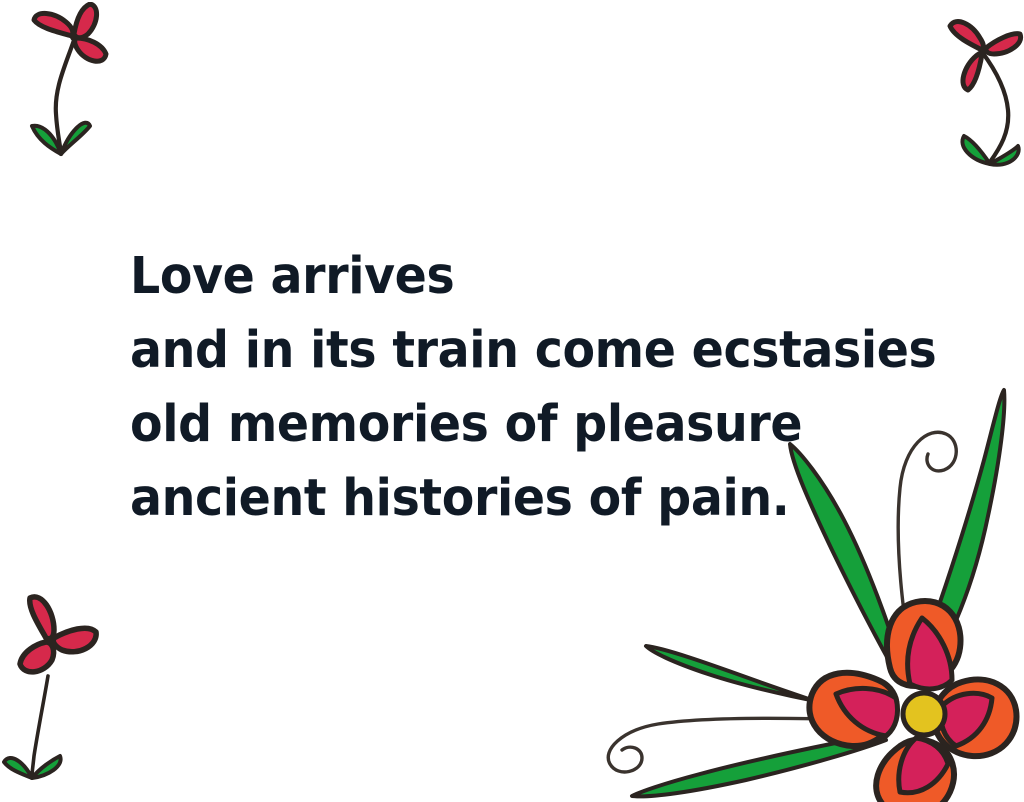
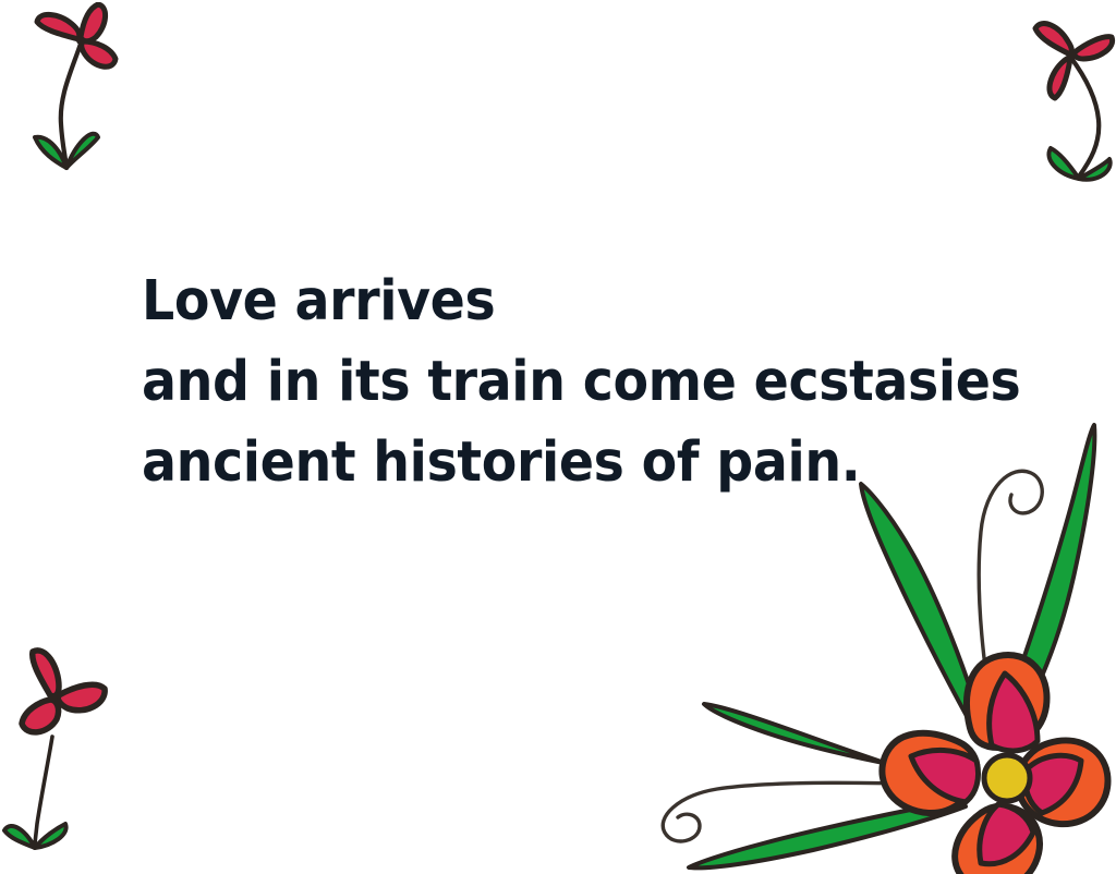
  Love arrives
  and in its train come ecstasies
- old memories of pleasure
  ancient histories of pain.
